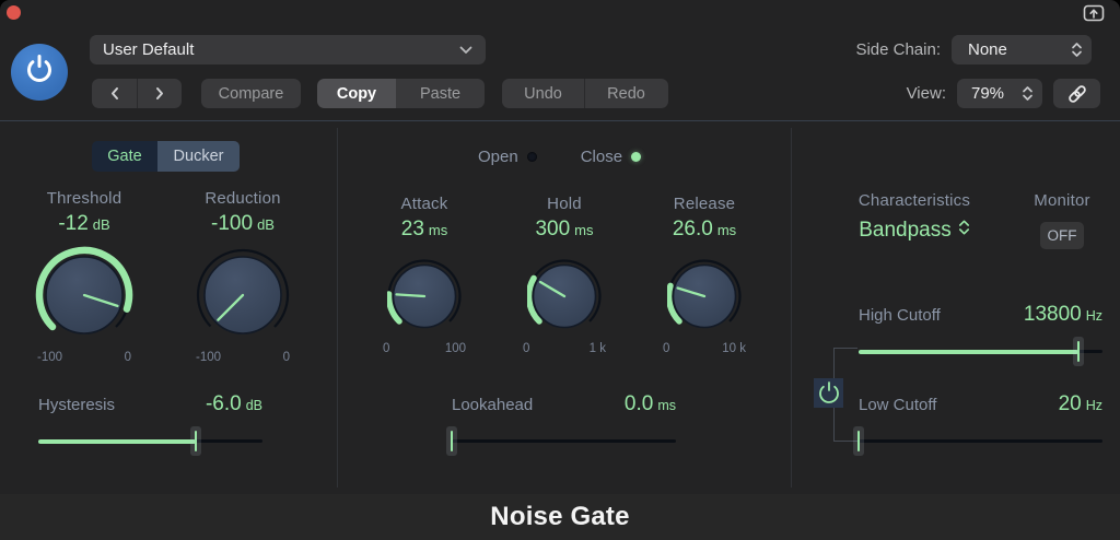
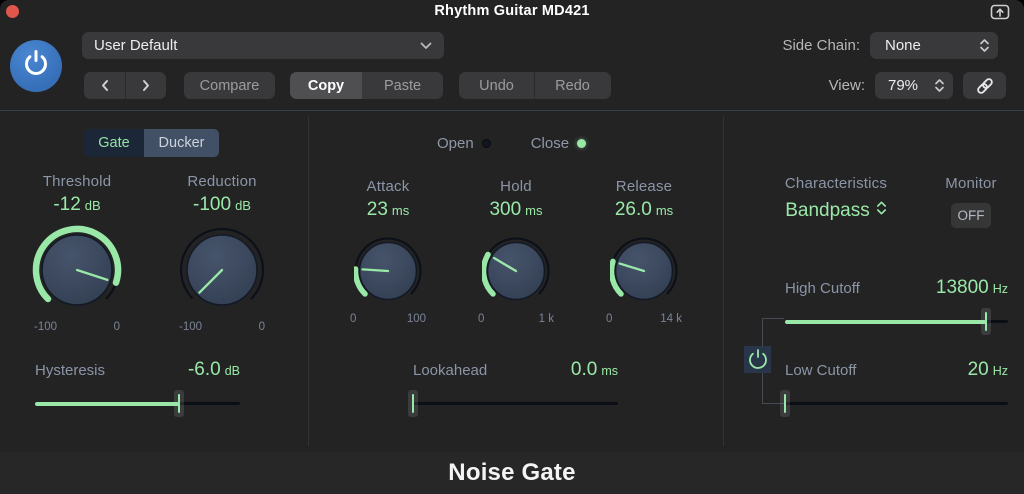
+ Rhythm Guitar MD421
  User Default
  Compare
  Copy
  Paste
  Undo
  Redo
  Side Chain:
  None
  View:
  79%
  Gate
  Ducker
  Threshold
  -12
  dB
  -100
  0
  Reduction
  -100
  dB
  -100
  0
  Hysteresis
  -6.0
  dB
  Open
  Close
  Attack
  23
  ms
  0
  100
  Hold
  300
  ms
  0
  1 k
  Release
  26.0
  ms
  0
- 10 k
+ 14 k
  Lookahead
  0.0
  ms
  Characteristics
  Bandpass
  Monitor
  OFF
  High Cutoff
  13800
  Hz
  Low Cutoff
  20
  Hz
  Noise Gate
